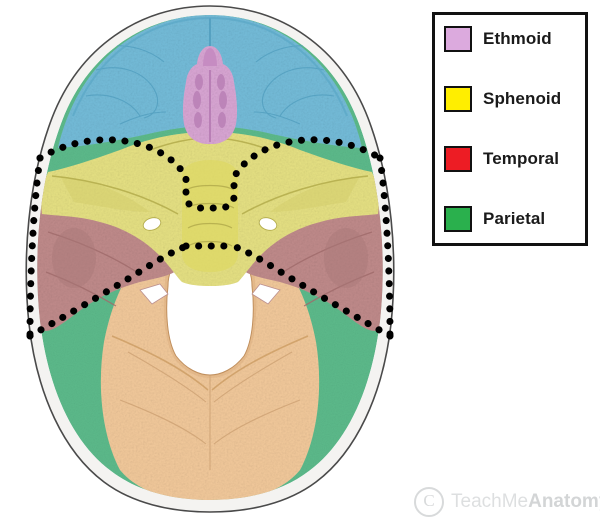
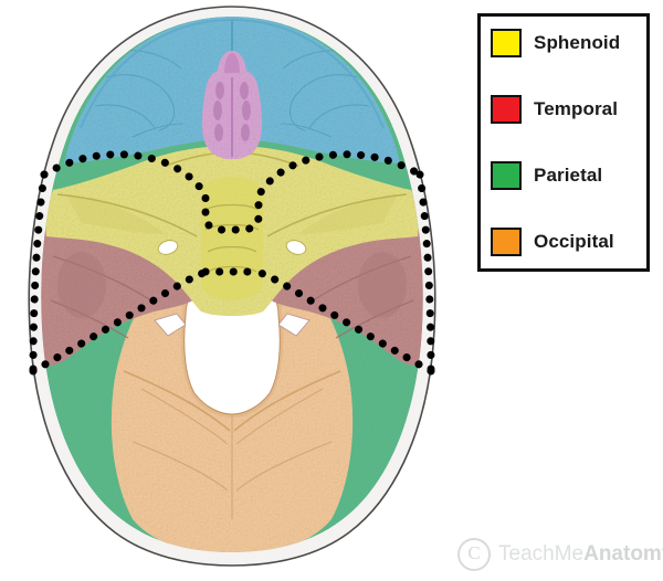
- Ethmoid
  Sphenoid
  Temporal
  Parietal
+ Occipital
  C
  TeachMeAnatom
